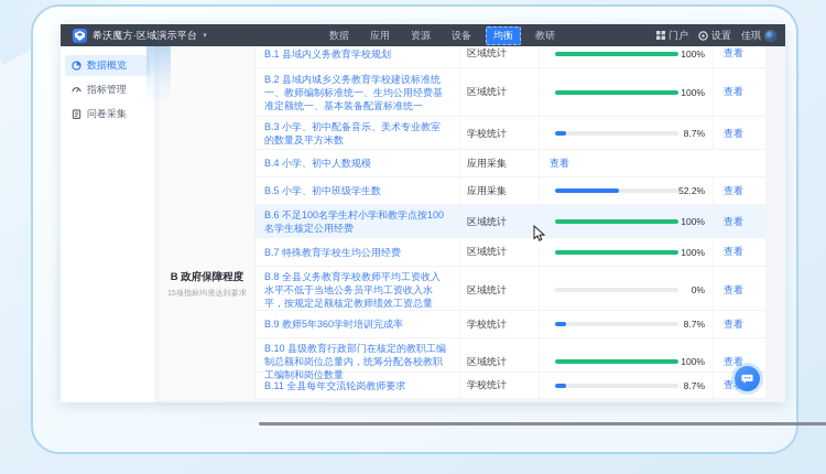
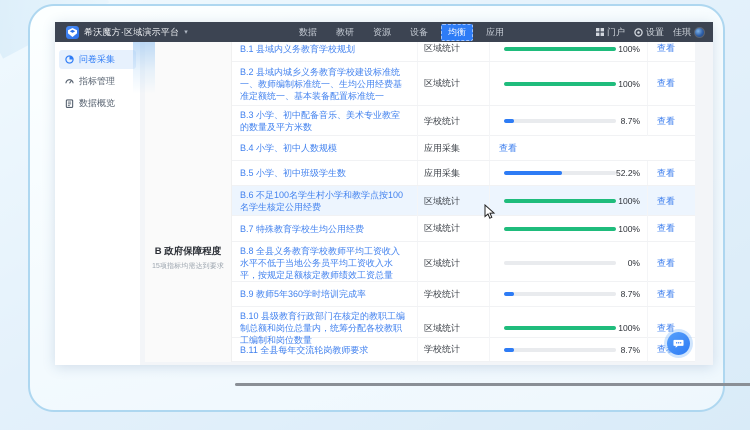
  希沃魔方·区域演示平台
  数据
- 应用
+ 教研
  资源
  设备
  均衡
- 教研
+ 应用
  门户
  设置
  佳琪
- 数据概览
+ 问卷采集
  指标管理
- 问卷采集
+ 数据概览
  B 政府保障程度
  15项指标均需达到要求
  B.1 县域内义务教育学校规划
  区域统计
  100%
  查看
  B.2 县域内城乡义务教育学校建设标准统一、教师编制标准统一、生均公用经费基准定额统一、基本装备配置标准统一
  区域统计
  100%
  查看
  B.3 小学、初中配备音乐、美术专业教室的数量及平方米数
  学校统计
  8.7%
  查看
  B.4 小学、初中人数规模
  应用采集
  查看
  B.5 小学、初中班级学生数
  应用采集
  52.2%
  查看
  B.6 不足100名学生村小学和教学点按100名学生核定公用经费
  区域统计
  100%
  查看
  B.7 特殊教育学校生均公用经费
  区域统计
  100%
  查看
  B.8 全县义务教育学校教师平均工资收入水平不低于当地公务员平均工资收入水平，按规定足额核定教师绩效工资总量
  区域统计
  0%
  查看
  B.9 教师5年360学时培训完成率
  学校统计
  8.7%
  查看
  B.10 县级教育行政部门在核定的教职工编制总额和岗位总量内，统筹分配各校教职工编制和岗位数量
  区域统计
  100%
  查看
  B.11 全县每年交流轮岗教师要求
  学校统计
  8.7%
